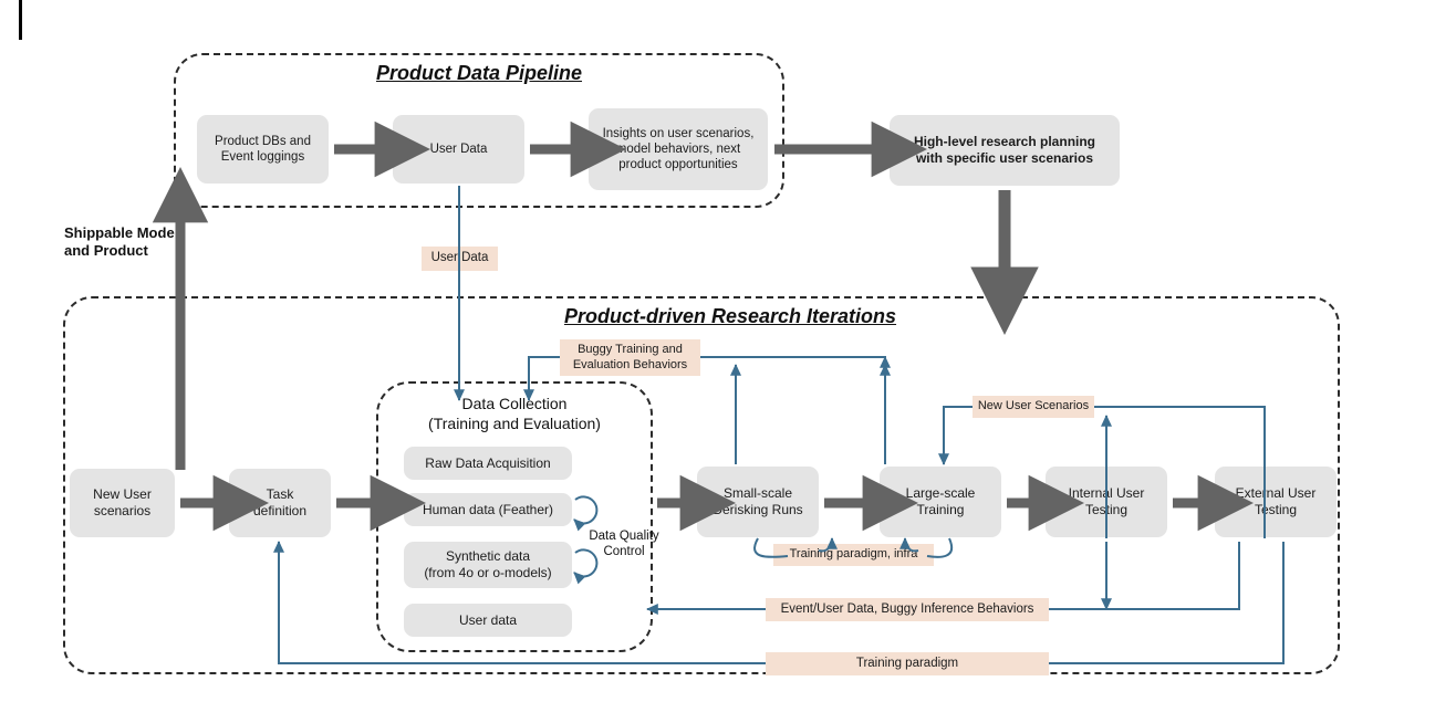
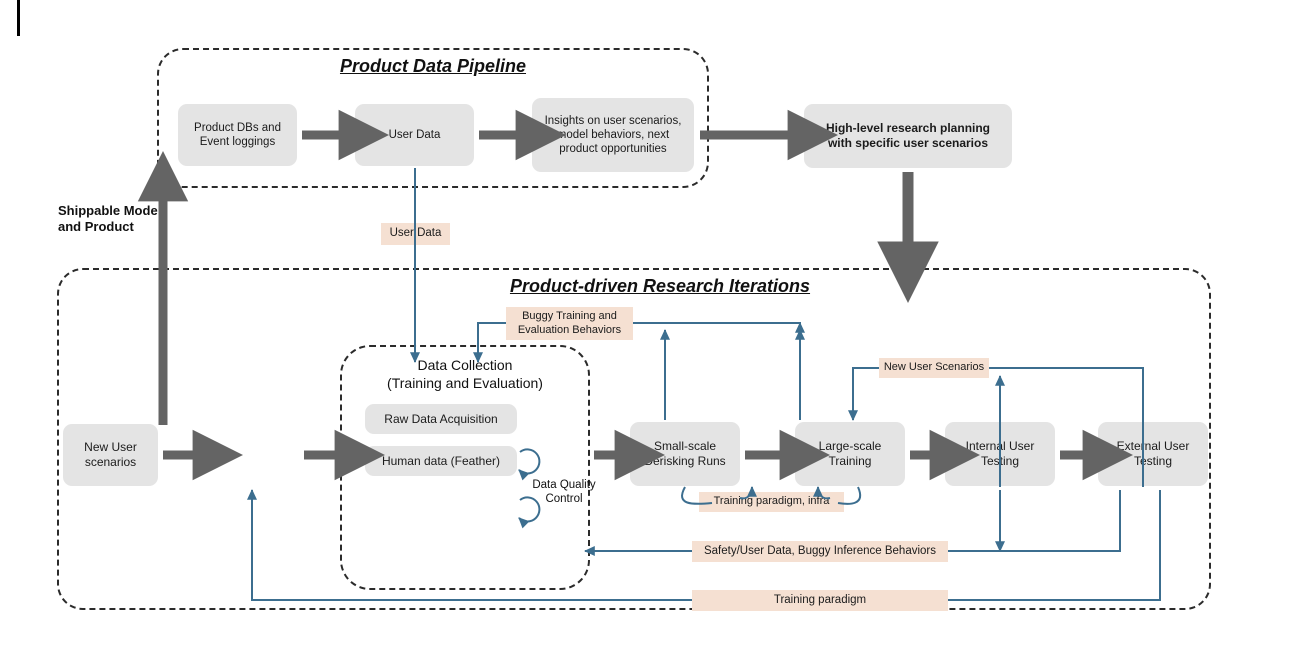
  Product Data Pipeline
  Product DBs and
  Event loggings
  User Data
  Insights on user scenarios,
  model behaviors, next
  product opportunities
  High-level research planning
  with specific user scenarios
  Shippable Mode
  and Product
  Product-driven Research Iterations
  New User
  scenarios
- Task
- definition
  Data Collection
  (Training and Evaluation)
  Raw Data Acquisition
  Human data (Feather)
- Synthetic data
- (from 4o or o-models)
- User data
  Data Quality
  Control
  Small-scale
  Derisking Runs
  Large-scale
  Training
  Internl User
  Testing
  Extenal User
  Tsting
  User Data
  Buggy Training and
  Evaluation Behaviors
  New User Scenarios
  Training paradigm, infra
- Event/User Data, Buggy Inference Behaviors
+ Safety/User Data, Buggy Inference Behaviors
  Training paradigm
